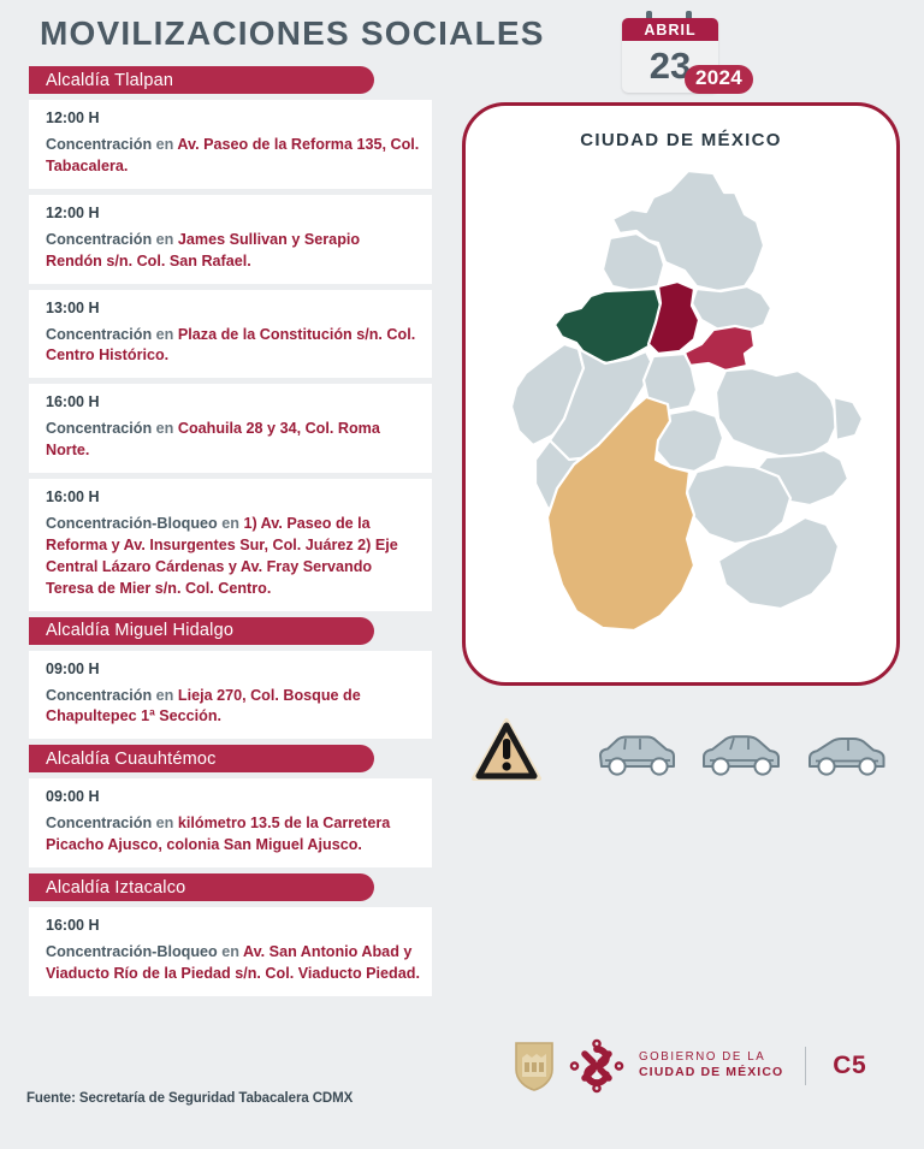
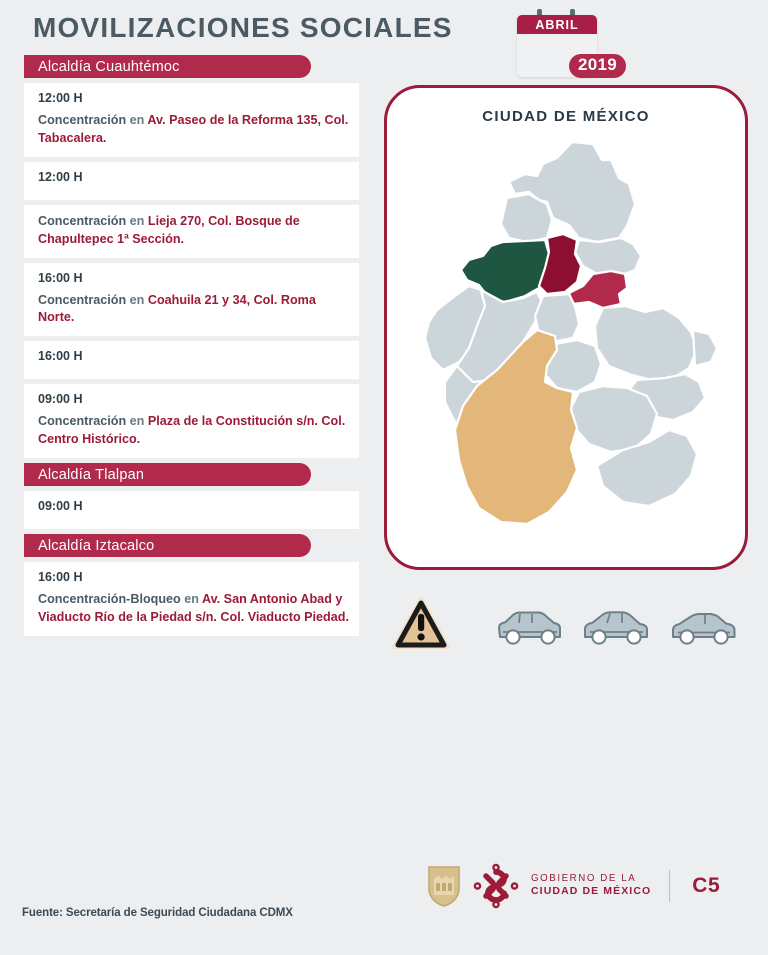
  MOVILIZACIONES SOCIALES
- Alcaldía Tlalpan
+ Alcaldía Cuauhtémoc
  12:00 H
  Concentración en Av. Paseo de la Reforma 135, Col. Tabacalera.
  12:00 H
- Concentración en James Sullivan y Serapio Rendón s/n. Col. San Rafael.
- 13:00 H
- Concentración en Plaza de la Constitución s/n. Col. Centro Histórico.
+ Concentración en Lieja 270, Col. Bosque de Chapultepec 1ª Sección.
  16:00 H
- Concentración en Coahuila 28 y 34, Col. Roma Norte.
+ Concentración en Coahuila 21 y 34, Col. Roma Norte.
  16:00 H
- Concentración-Bloqueo en 1) Av. Paseo de la Reforma y Av. Insurgentes Sur, Col. Juárez 2) Eje Central Lázaro Cárdenas y Av. Fray Servando Teresa de Mier s/n. Col. Centro.
- Alcaldía Miguel Hidalgo
  09:00 H
- Concentración en Lieja 270, Col. Bosque de Chapultepec 1ª Sección.
+ Concentración en Plaza de la Constitución s/n. Col. Centro Histórico.
- Alcaldía Cuauhtémoc
+ Alcaldía Tlalpan
  09:00 H
- Concentración en kilómetro 13.5 de la Carretera Picacho Ajusco, colonia San Miguel Ajusco.
  Alcaldía Iztacalco
  16:00 H
  Concentración-Bloqueo en Av. San Antonio Abad y Viaducto Río de la Piedad s/n. Col. Viaducto Piedad.
- Fuente: Secretaría de Seguridad Tabacalera CDMX
+ Fuente: Secretaría de Seguridad Ciudadana CDMX
  ABRIL
- 23
- 2024
+ 2019
  CIUDAD DE MÉXICO
  GOBIERNO DE LA
  CIUDAD DE MÉXICO
  C5
